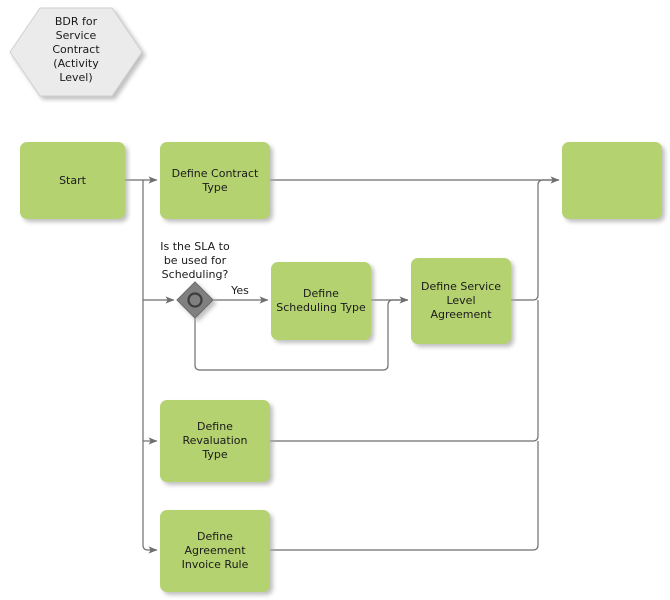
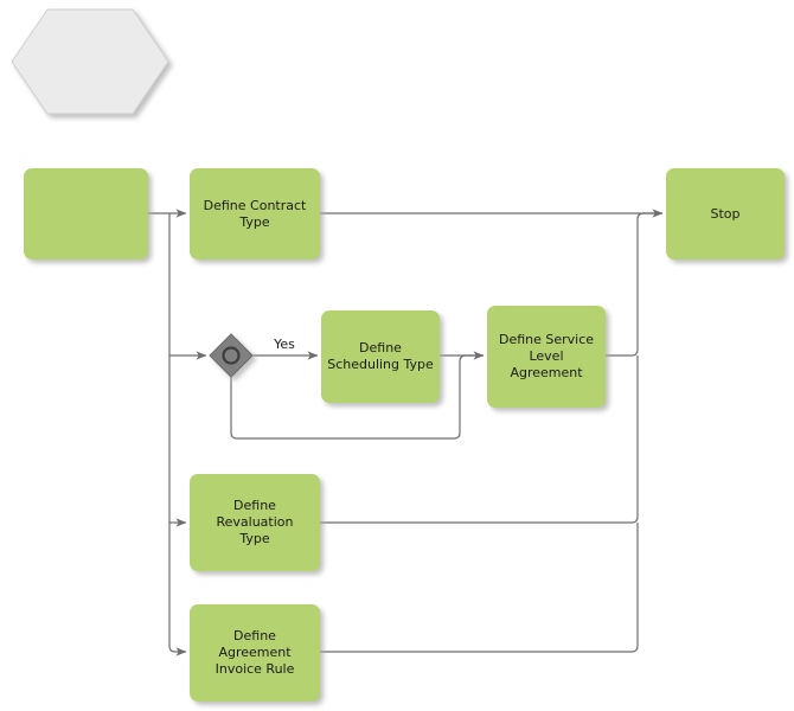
- BDR for
- Service
- Contract
- (Activity
- Level)
- Start
  Define Contract
  Type
+ Stop
  Define
  Scheduling Type
  Define Service
  Level
  Agreement
  Define
  Revaluation
  Type
  Define
  Agreement
  Invoice Rule
- Is the SLA to
- be used for
- Scheduling?
  Yes
